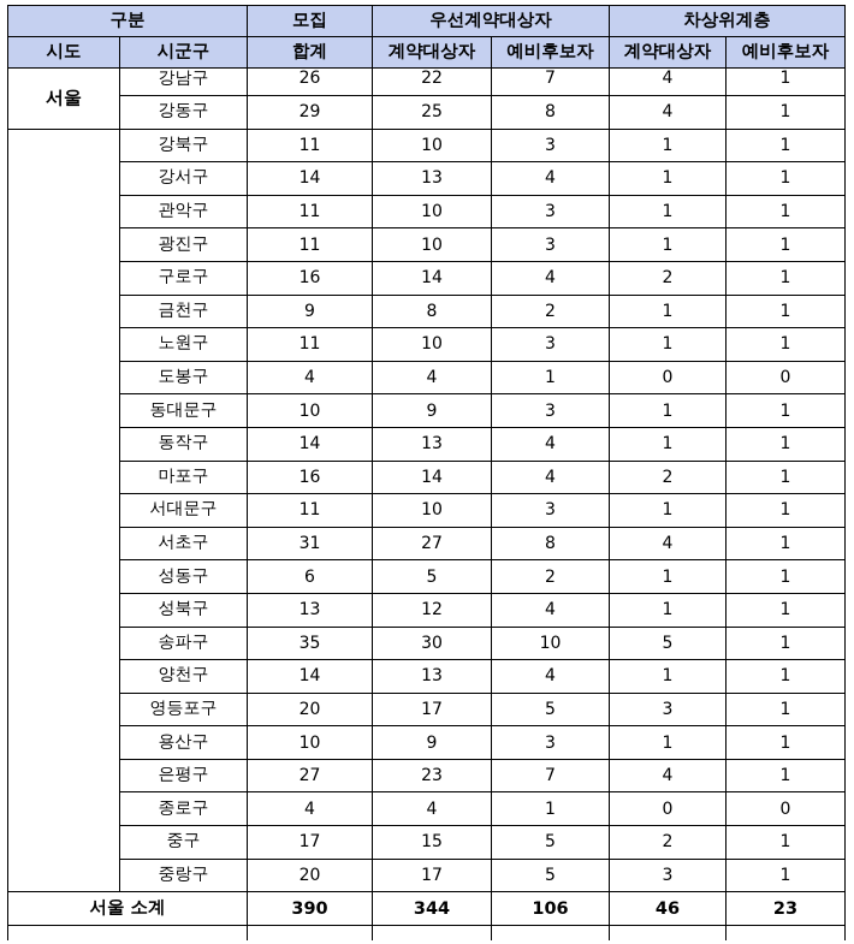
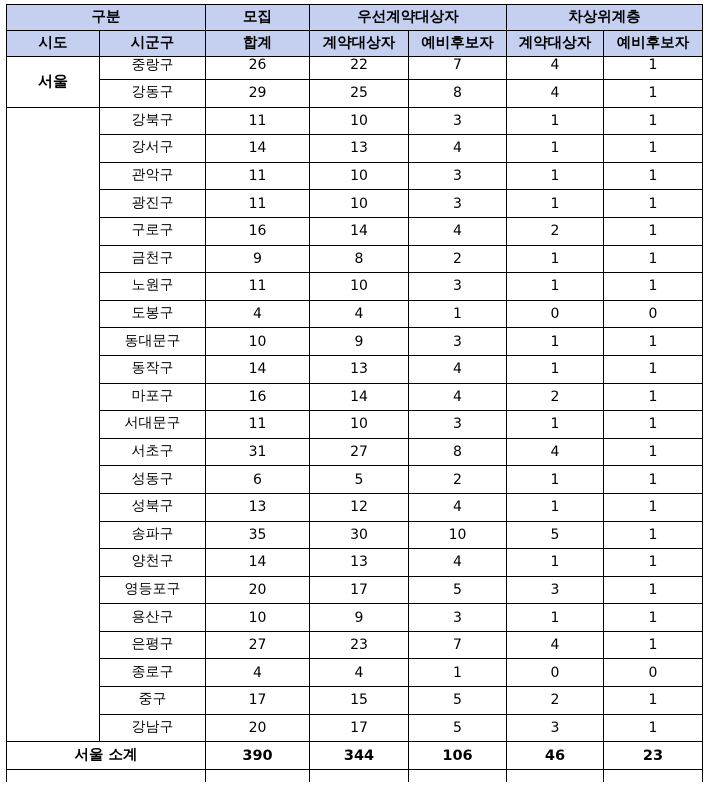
  구분	모집	우선계약대상자	차상위계층
  시도	시군구	합계	계약대상자	예비후보자	계약대상자	예비후보자
- 서울	강남구	26	22	7	4	1
+ 서울	중랑구	26	22	7	4	1
  강동구	29	25	8	4	1
  	강북구	11	10	3	1	1
  강서구	14	13	4	1	1
  관악구	11	10	3	1	1
  광진구	11	10	3	1	1
  구로구	16	14	4	2	1
  금천구	9	8	2	1	1
  노원구	11	10	3	1	1
  도봉구	4	4	1	0	0
  동대문구	10	9	3	1	1
  동작구	14	13	4	1	1
  마포구	16	14	4	2	1
  서대문구	11	10	3	1	1
  서초구	31	27	8	4	1
  성동구	6	5	2	1	1
  성북구	13	12	4	1	1
  송파구	35	30	10	5	1
  양천구	14	13	4	1	1
  영등포구	20	17	5	3	1
  용산구	10	9	3	1	1
  은평구	27	23	7	4	1
  종로구	4	4	1	0	0
  중구	17	15	5	2	1
- 중랑구	20	17	5	3	1
+ 강남구	20	17	5	3	1
  서울 소계	390	344	106	46	23
